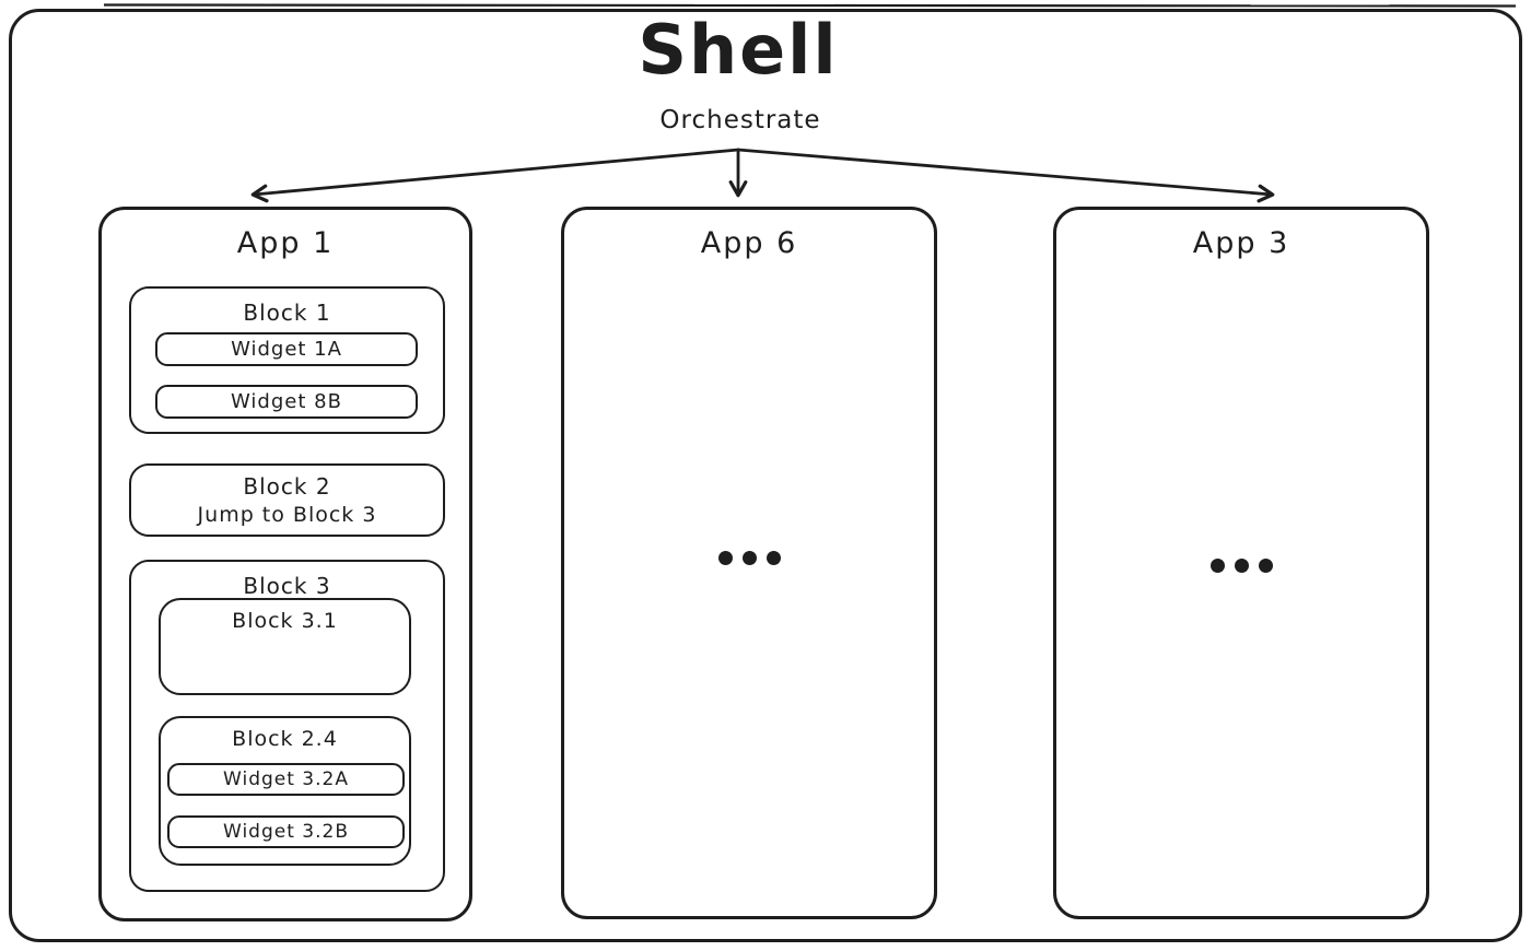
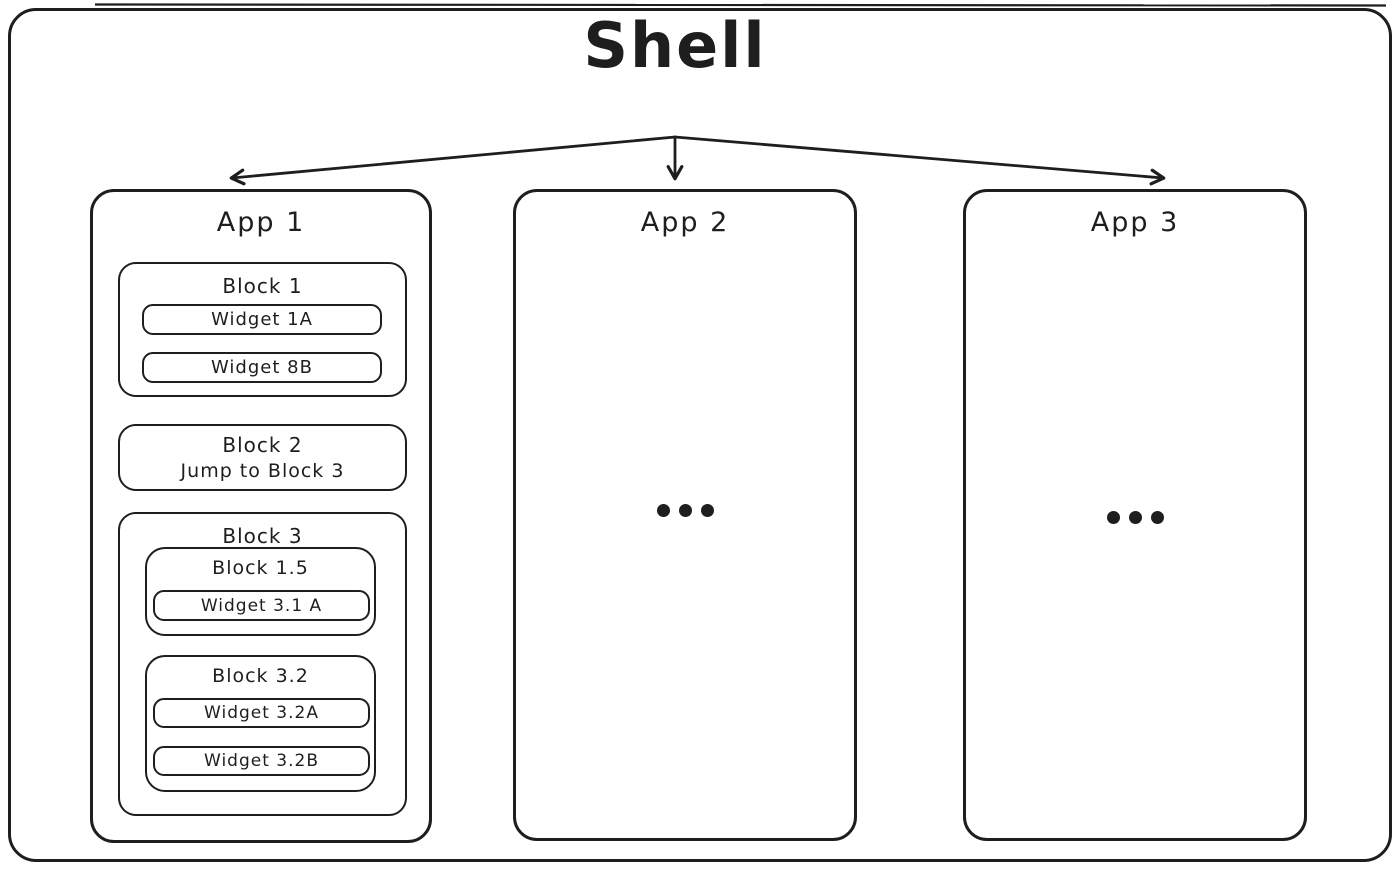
  Shell
- Orchestrate
  App 1
  Block 1
  Widget 1A
  Widget 8B
  Block 2
  Jump to Block 3
  Block 3
- Block 3.1
+ Block 1.5
+ Widget 3.1 A
- Block 2.4
+ Block 3.2
  Widget 3.2A
  Widget 3.2B
- App 6
+ App 2
  App 3
